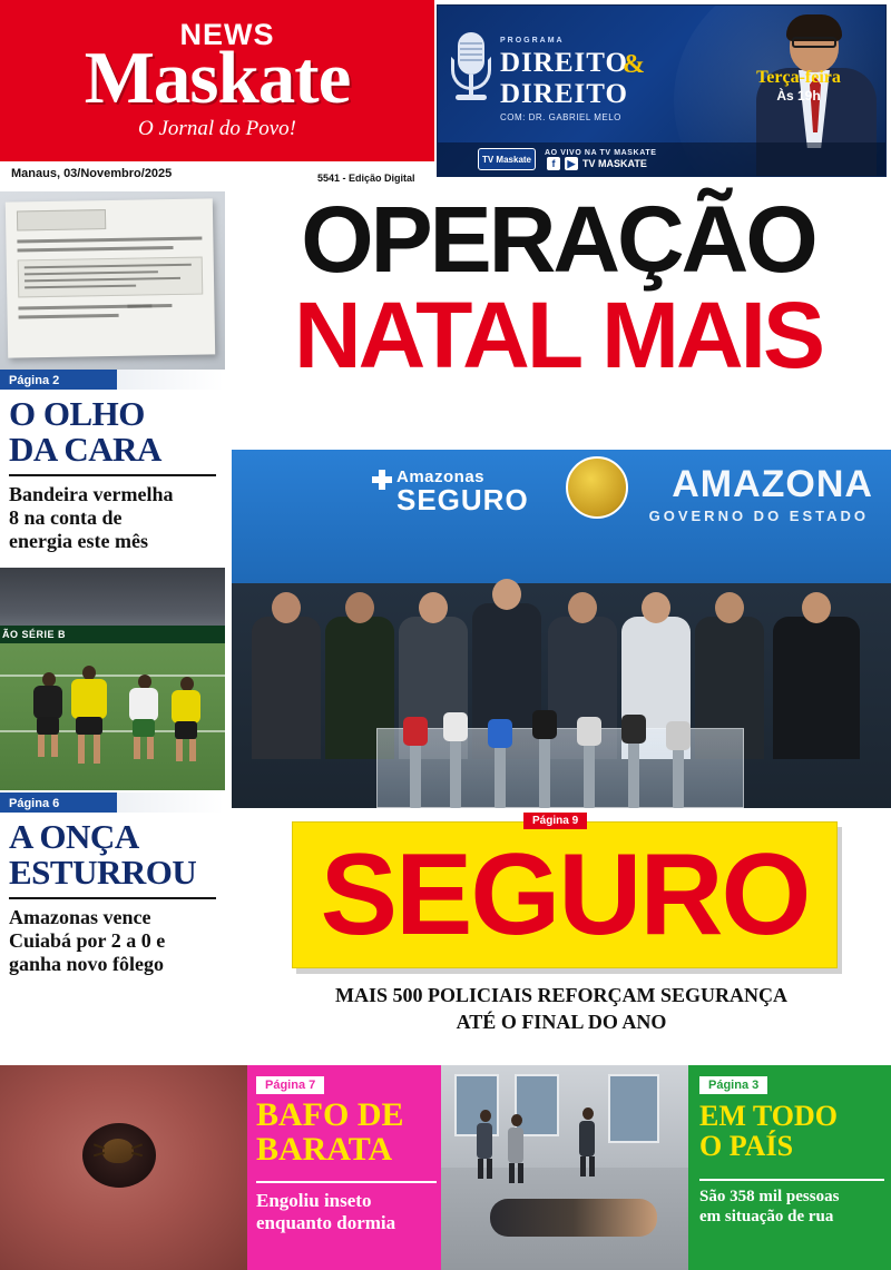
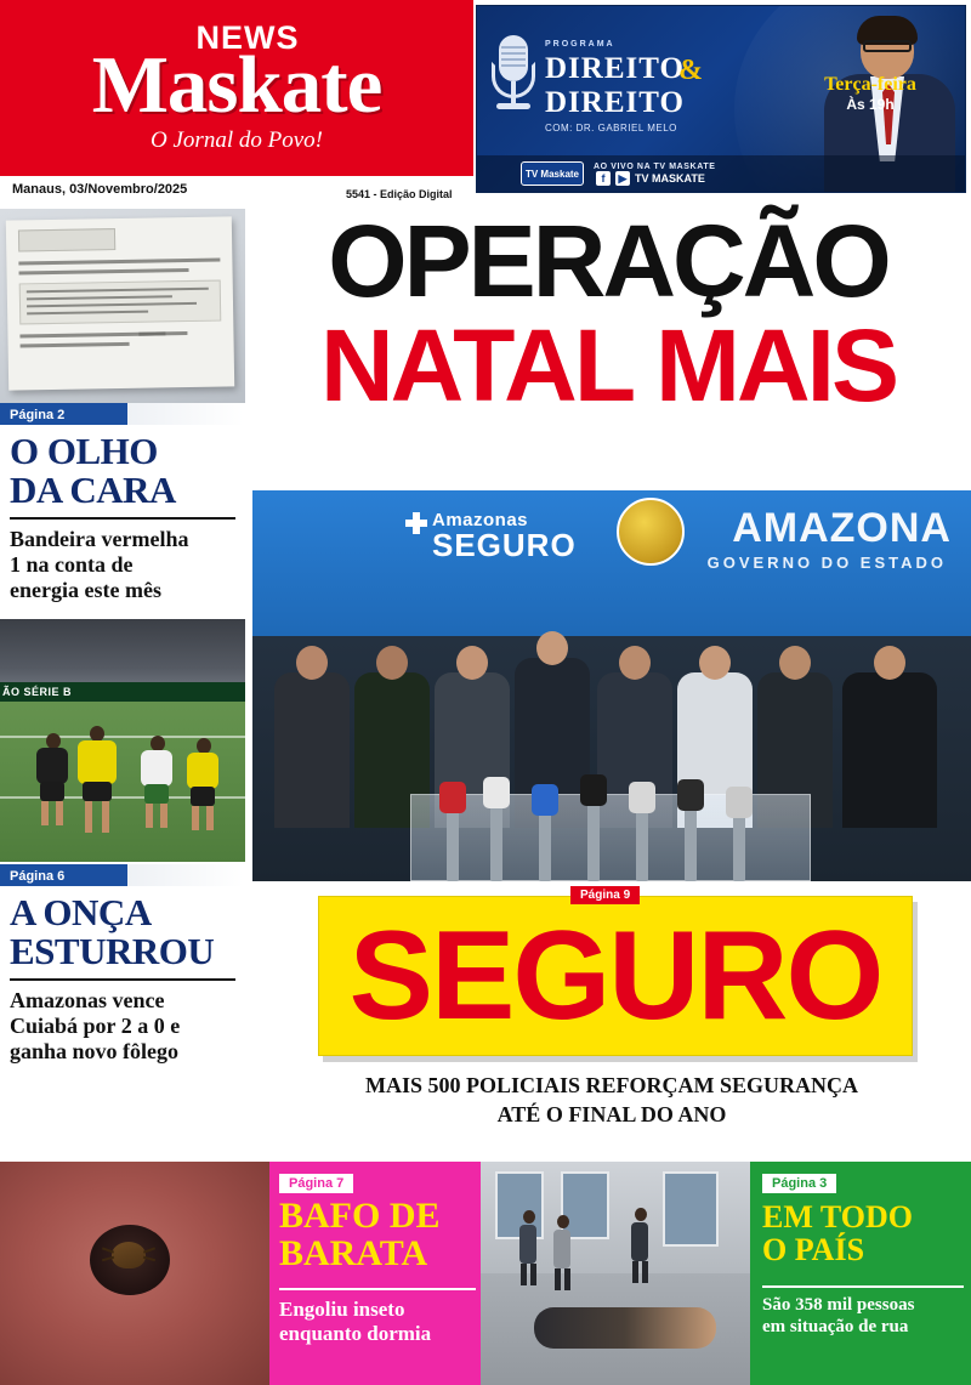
  NEWS
  Maskate
  O Jornal do Povo!
  Manaus, 03/Novembro/2025
  5541 - Edição Digital
  DIREITO
  &
  DIREITO
  COM: DR. GABRIEL MELO
  Terça-feira
  Às 19h
  TV Maskate
  f
  ▶
  TV MASKATE
  Página 2
  O OLHO
  DA CARA
  Bandeira vermelha
- 8 na conta de
+ 1 na conta de
  energia este mês
  ÃO SÉRIE B
  Página 6
  A ONÇA
  ESTURROU
  Amazonas vence
  Cuiabá por 2 a 0 e
  ganha novo fôlego
  OPERAÇÃO
  NATAL MAIS
  Amazonas
  SEGURO
  AMAZONA
  GOVERNO DO ESTADO
  Página 9
  SEGURO
  MAIS 500 POLICIAIS REFORÇAM SEGURANÇA
  ATÉ O FINAL DO ANO
  Página 7
  BAFO DE
  BARATA
  Engoliu inseto
  enquanto dormia
  Página 3
  EM TODO
  O PAÍS
  São 358 mil pessoas
  em situação de rua
